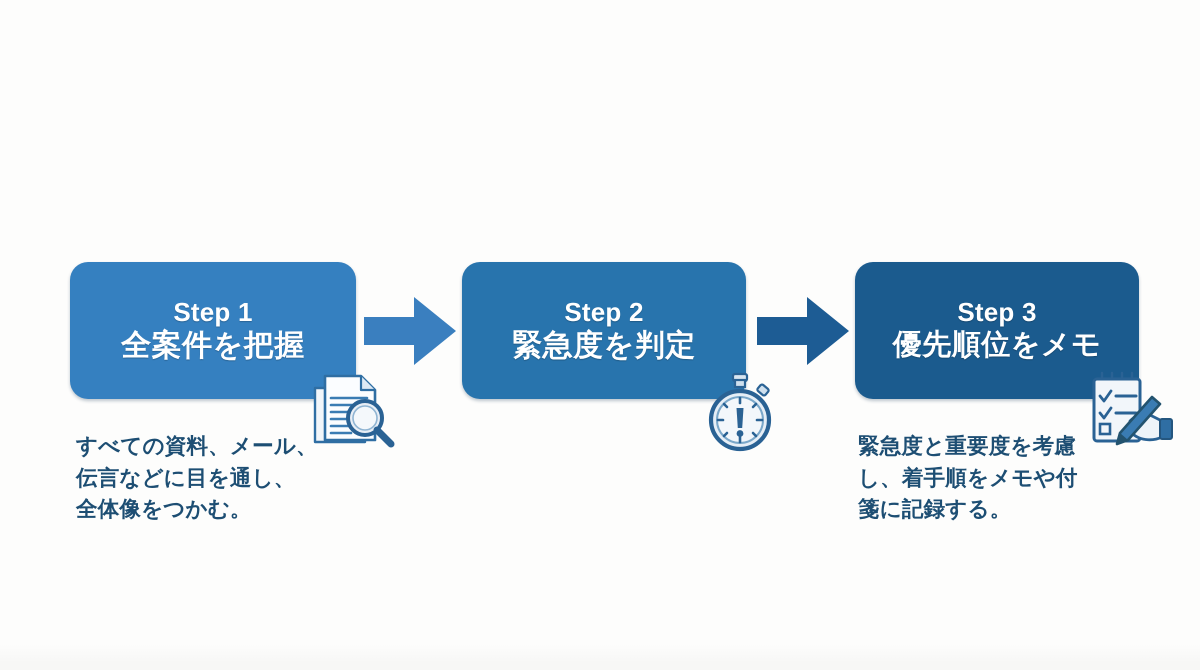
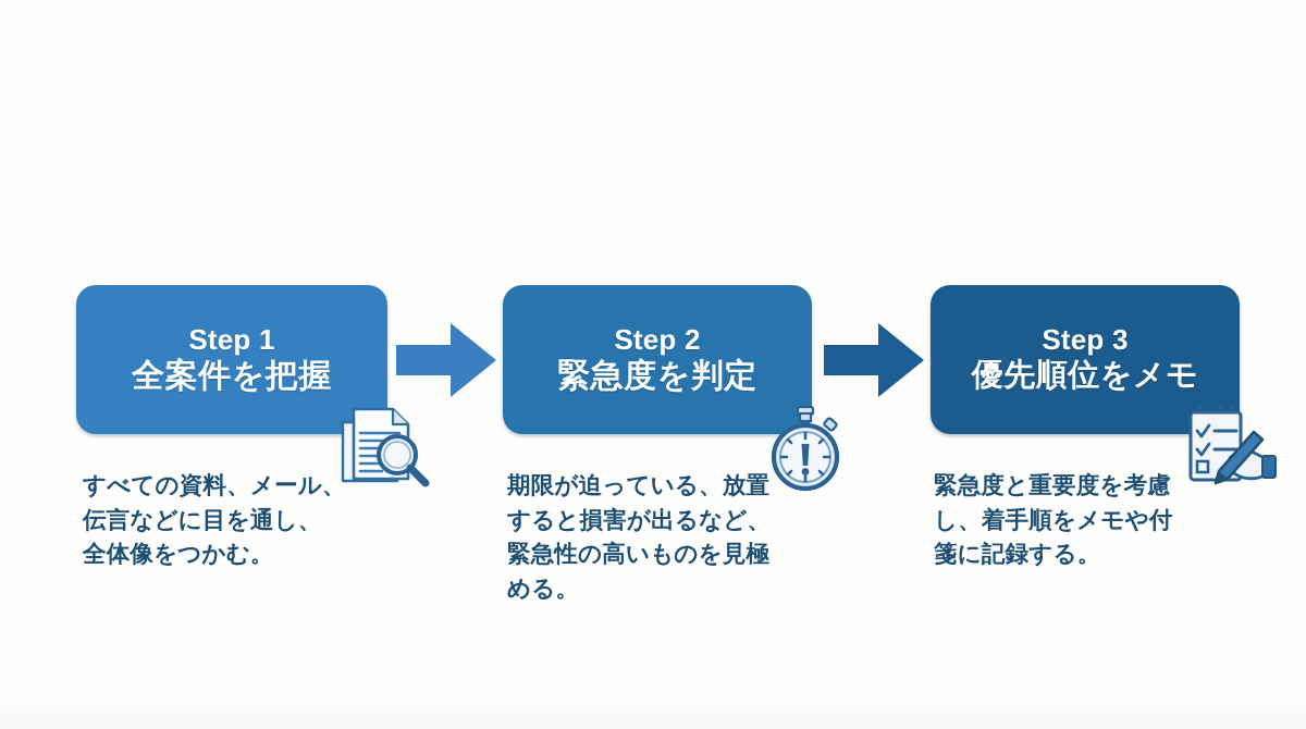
  Step 1
  全案件を把握
  すべての資料、メール、
  伝言などに目を通し、
  全体像をつかむ。
  Step 2
  緊急度を判定
+ 期限が迫っている、放置
+ すると損害が出るなど、
+ 緊急性の高いものを見極
+ める。
  Step 3
  優先順位をメモ
  緊急度と重要度を考慮
  し、着手順をメモや付
  箋に記録する。
